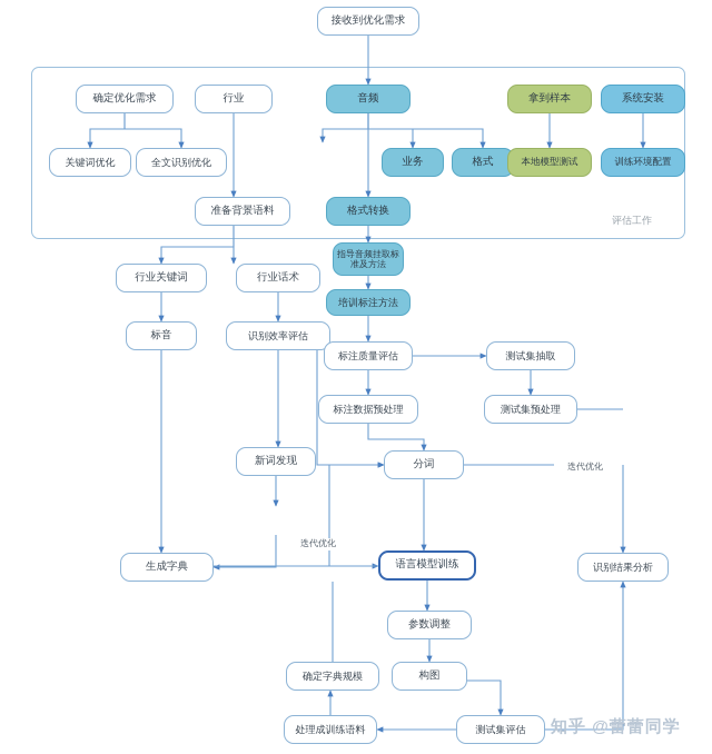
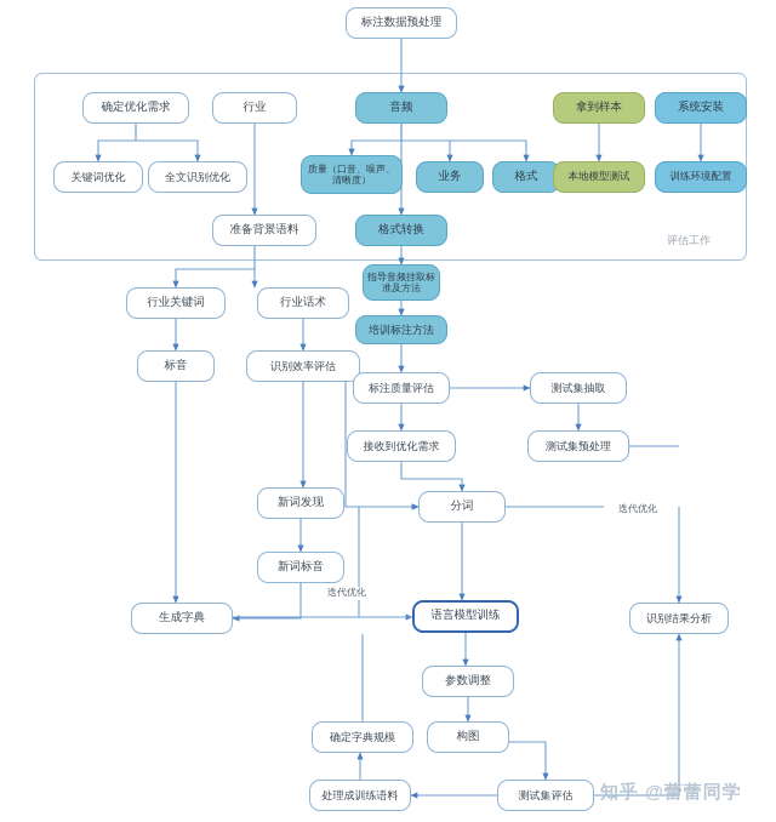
  评估工作
- 接收到优化需求
+ 标注数据预处理
  确定优化需求
  行业
  音频
  拿到样本
  系统安装
  关键词优化
  全文识别优化
+ 质量（口音、噪声、清晰度）
  业务
  格式
  本地模型测试
  训练环境配置
  准备背景语料
  格式转换
  指导音频挂取标准及方法
  培训标注方法
  行业关键词
  行业话术
  标音
  识别效率评估
  标注质量评估
  测试集抽取
- 标注数据预处理
+ 接收到优化需求
  测试集预处理
  新词发现
  分词
+ 新词标音
  生成字典
  语言模型训练
  识别结果分析
  参数调整
  确定字典规模
  构图
  处理成训练语料
  测试集评估
  迭代优化
  迭代优化
  知乎 @蕾蕾同学
